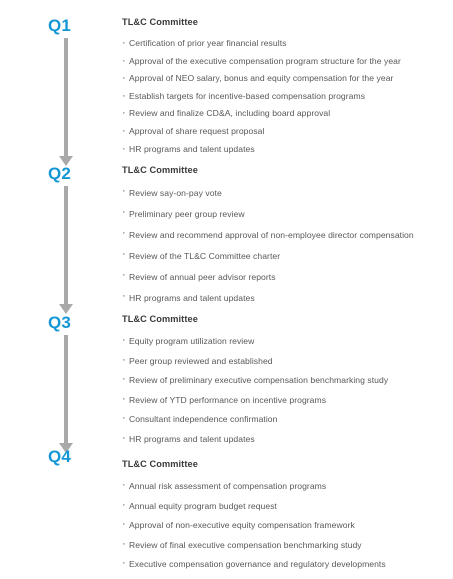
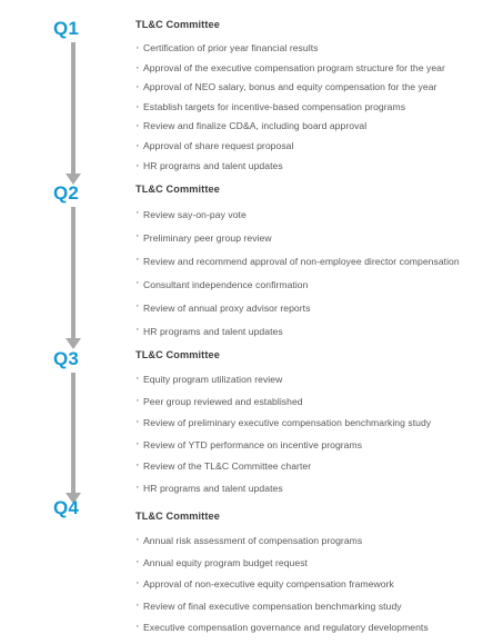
  Q1
  TL&C Committee
  Certification of prior year financial results
  Approval of the executive compensation program structure for the year
  Approval of NEO salary, bonus and equity compensation for the year
  Establish targets for incentive-based compensation programs
  Review and finalize CD&A, including board approval
  Approval of share request proposal
  HR programs and talent updates
  Q2
  TL&C Committee
  Review say-on-pay vote
  Preliminary peer group review
  Review and recommend approval of non-employee director compensation
- Review of the TL&C Committee charter
+ Consultant independence confirmation
- Review of annual peer advisor reports
+ Review of annual proxy advisor reports
  HR programs and talent updates
  Q3
  TL&C Committee
  Equity program utilization review
  Peer group reviewed and established
  Review of preliminary executive compensation benchmarking study
  Review of YTD performance on incentive programs
- Consultant independence confirmation
+ Review of the TL&C Committee charter
  HR programs and talent updates
  Q4
  TL&C Committee
  Annual risk assessment of compensation programs
  Annual equity program budget request
  Approval of non-executive equity compensation framework
  Review of final executive compensation benchmarking study
  Executive compensation governance and regulatory developments
